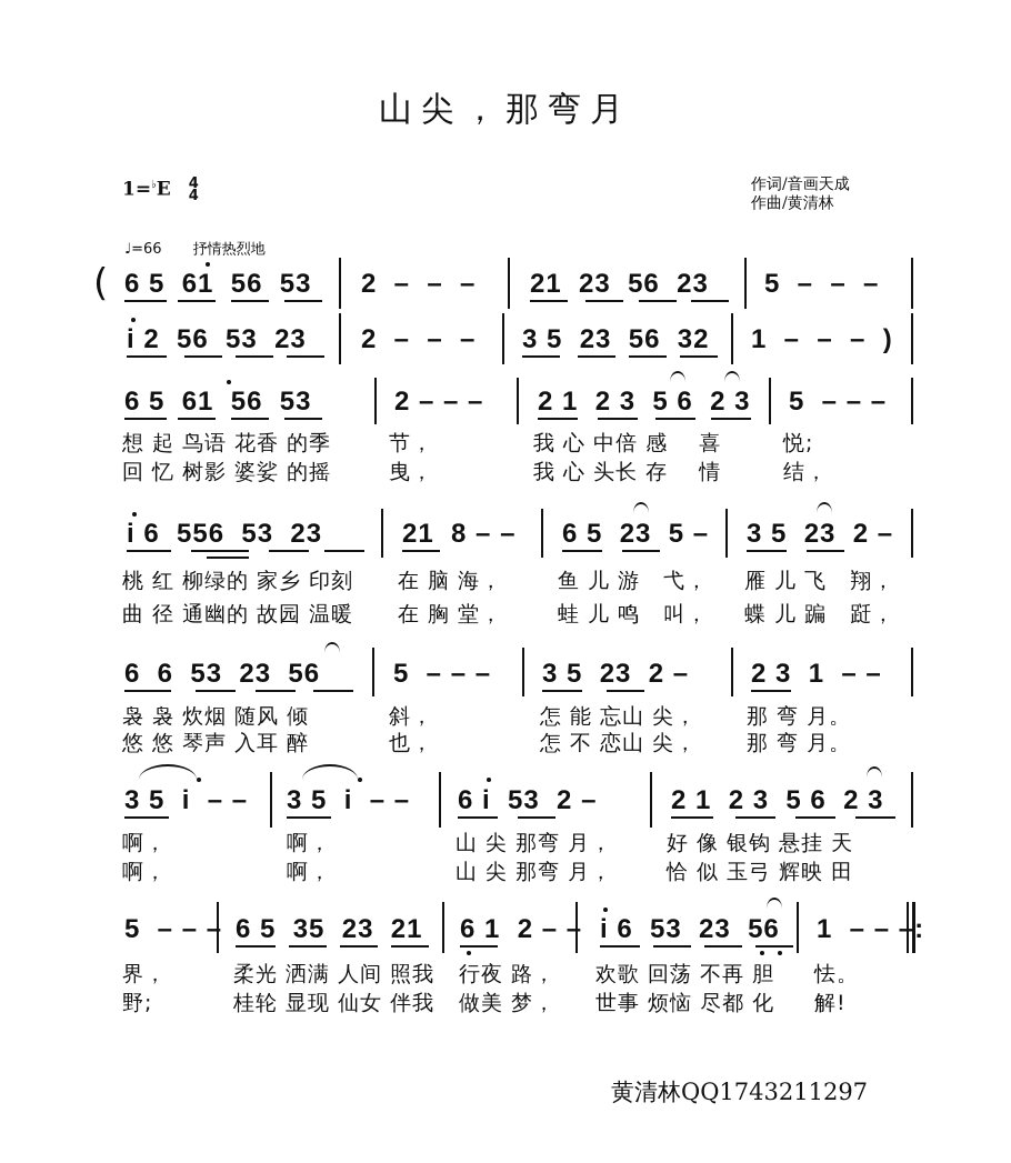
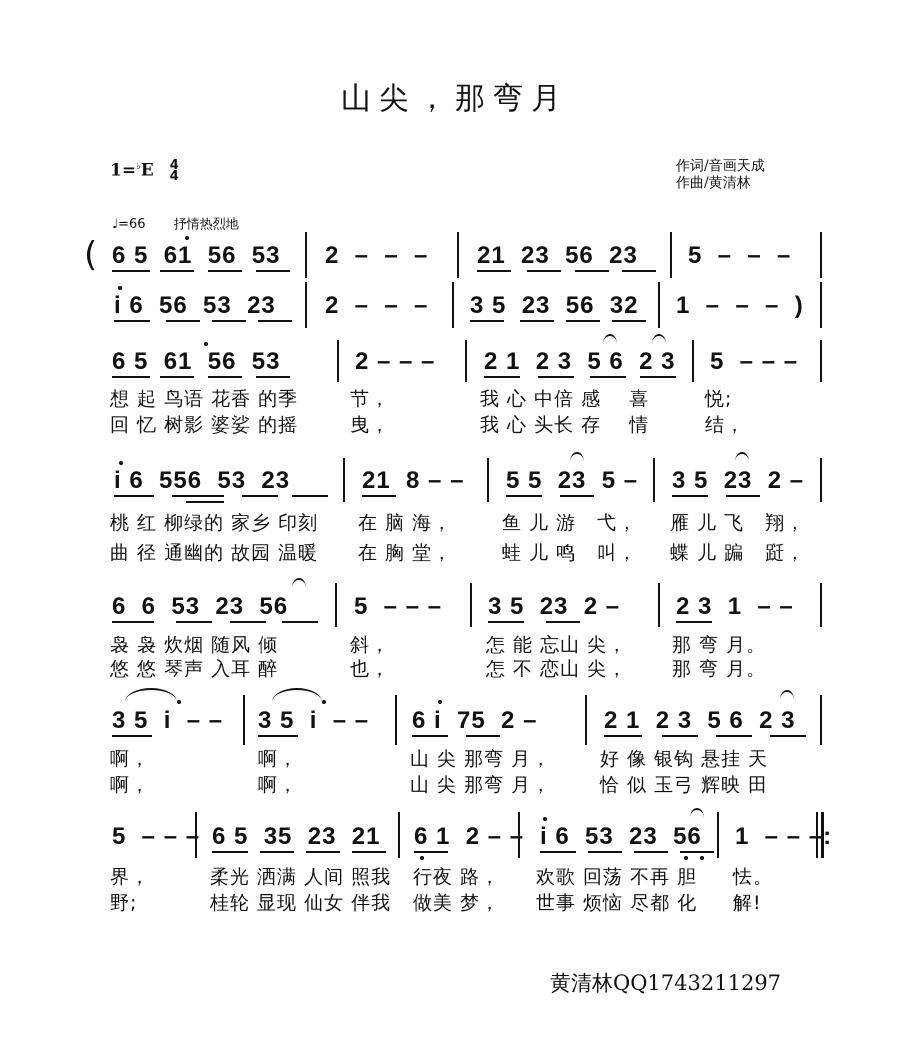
  山尖，那弯月
  1=♭E 4
  4
  作词/音画天成
  作曲/黄清林
  ♩=66 抒情热烈地
  (
  6 5 61 56 53
  2 – – –
  21 23 56 23
  5 – – –
- i 2 56 53 23
+ i 6 56 53 23
  2 – – –
  3 5 23 56 32
  1 – – – )
  6 5 61 56 53
  2 – – –
  2 1 2 3 5 6 2 3
  5 – – –
  想 起 鸟语 花香 的季
  节，
  我 心 中倍 感 喜
  悦;
  回 忆 树影 婆娑 的摇
  曳，
  我 心 头长 存 情
  结，
  i 6 556 53 23
  21 8 – –
- 6 5 23 5 –
+ 5 5 23 5 –
  3 5 23 2 –
  桃 红 柳绿的 家乡 印刻
  在 脑 海，
  鱼 儿 游 弋，
  雁 儿 飞 翔，
  曲 径 通幽的 故园 温暖
  在 胸 堂，
  蛙 儿 鸣 叫，
  蝶 儿 蹁 跹，
  6 6 53 23 56
  5 – – –
  3 5 23 2 –
  2 3 1 – –
  袅 袅 炊烟 随风 倾
  斜，
  怎 能 忘山 尖，
  那 弯 月。
  悠 悠 琴声 入耳 醉
  也，
  怎 不 恋山 尖，
  那 弯 月。
  3 5 i – –
  3 5 i – –
- 6 i 53 2 –
+ 6 i 75 2 –
  2 1 2 3 5 6 2 3
  啊，
  啊，
  山 尖 那弯 月，
  好 像 银钩 悬挂 天
  啊，
  啊，
  山 尖 那弯 月，
  恰 似 玉弓 辉映 田
  5 – – –
  6 5 35 23 21
  6 1 2 – –
  i 6 53 23 56
  1 – –:
  界，
  柔光 洒满 人间 照我
  行夜 路，
  欢歌 回荡 不再 胆
  怯。
  野;
  桂轮 显现 仙女 伴我
  做美 梦，
  世事 烦恼 尽都 化
  解!
  黄清林QQ1743211297
